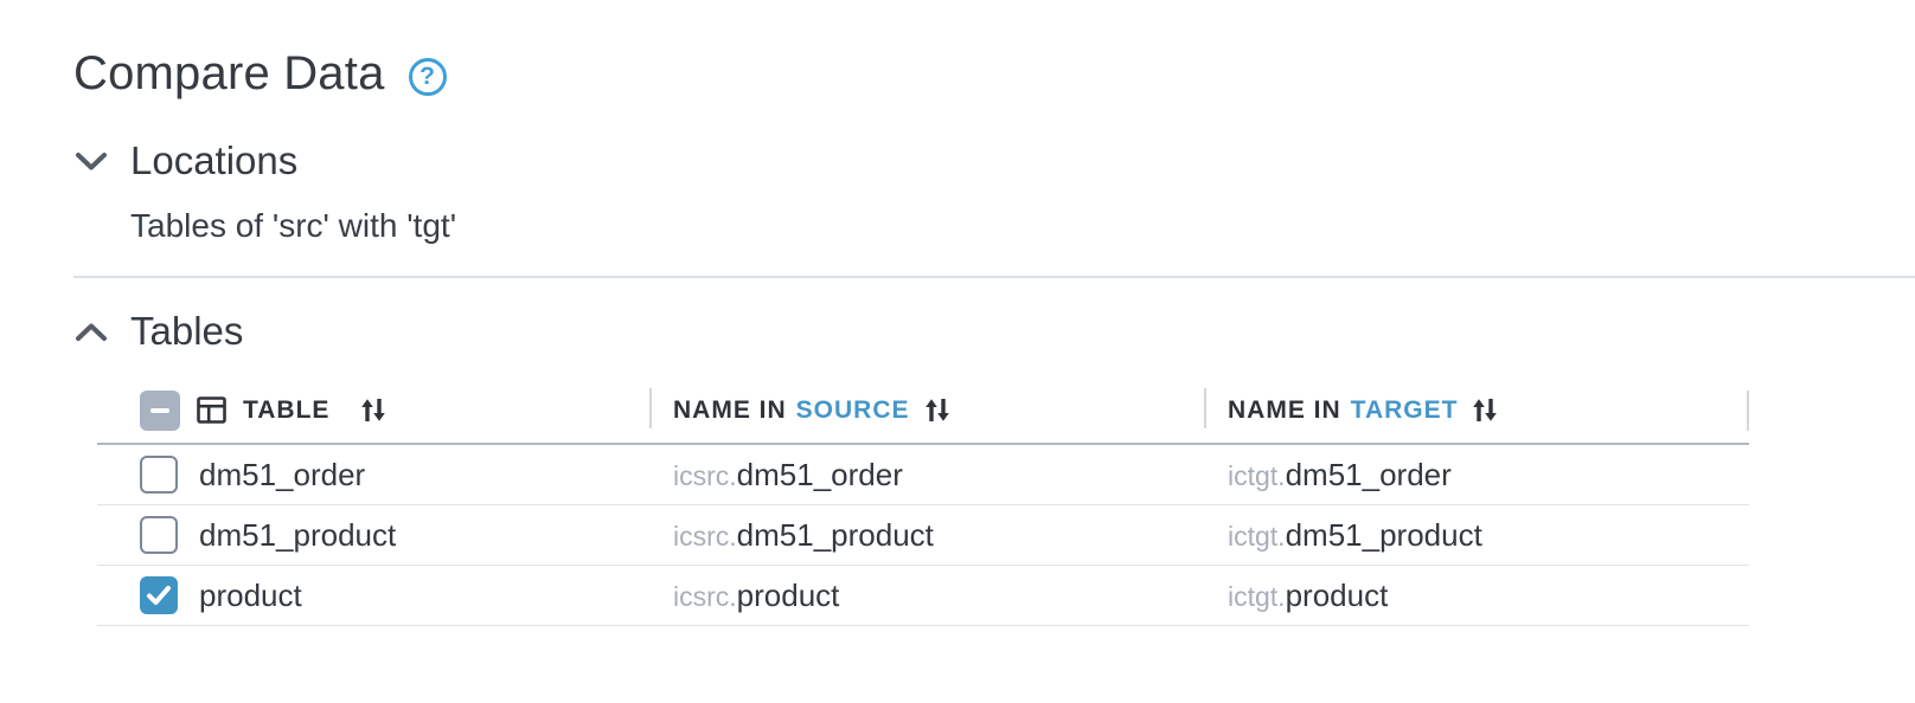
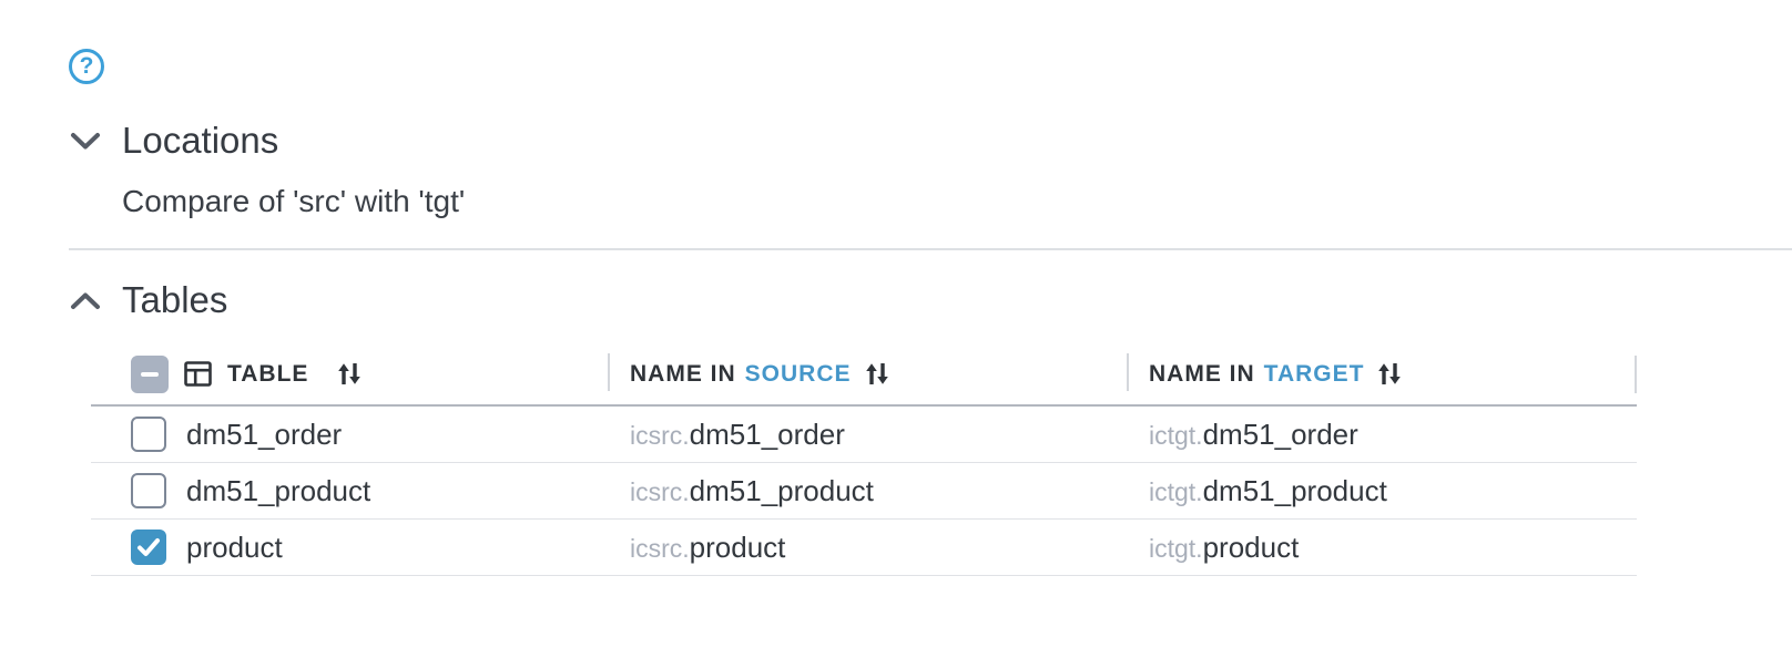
- Compare Data
  ?
  Locations
- Tables of 'src' with 'tgt'
+ Compare of 'src' with 'tgt'
  Tables
  TABLE
  NAME IN
  SOURCE
  NAME IN
  TARGET
  dm51_order
  icsrc.
  dm51_order
  ictgt.
  dm51_order
  dm51_product
  icsrc.
  dm51_product
  ictgt.
  dm51_product
  product
  icsrc.
  product
  ictgt.
  product
